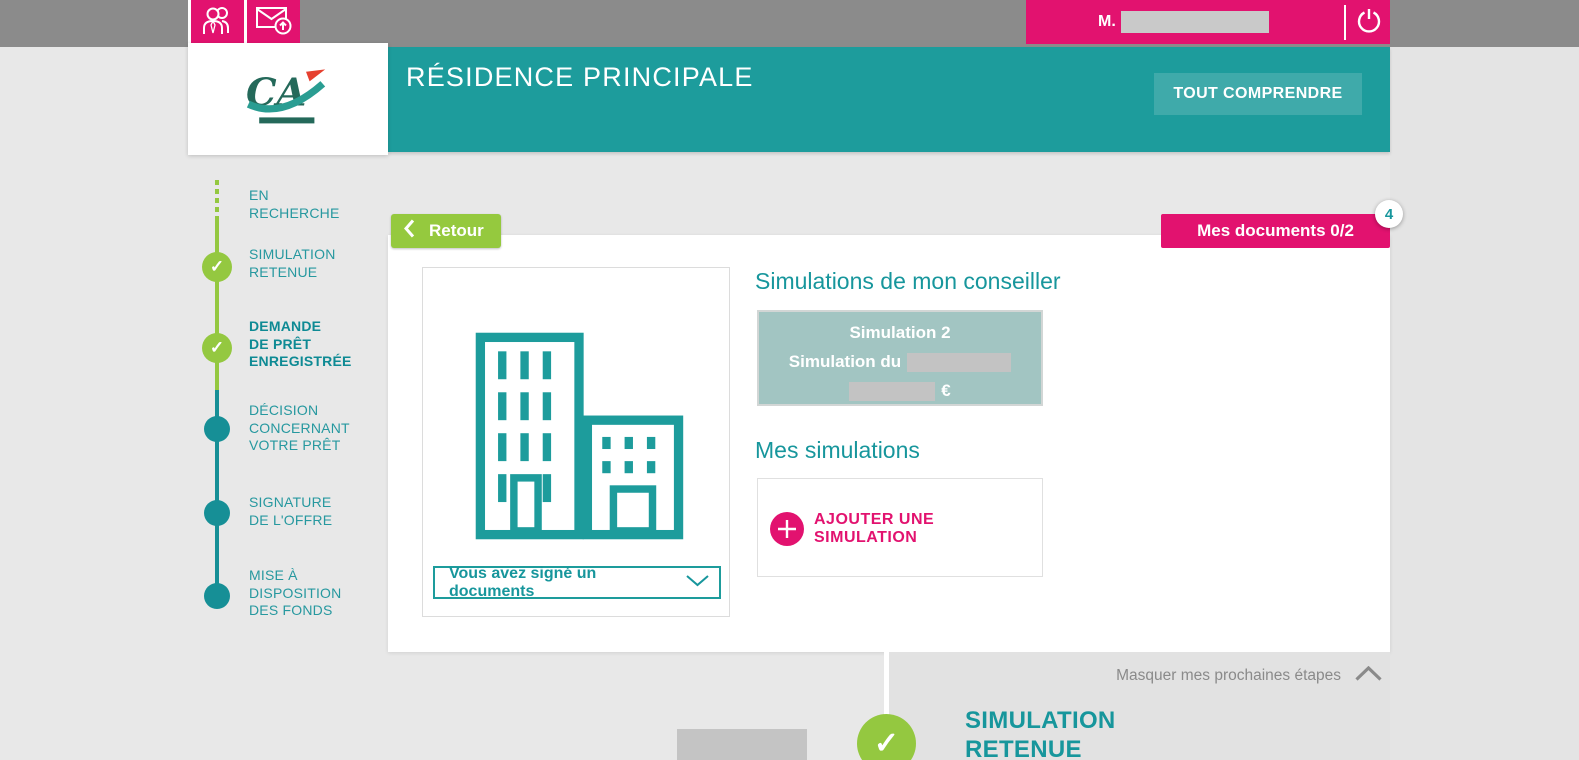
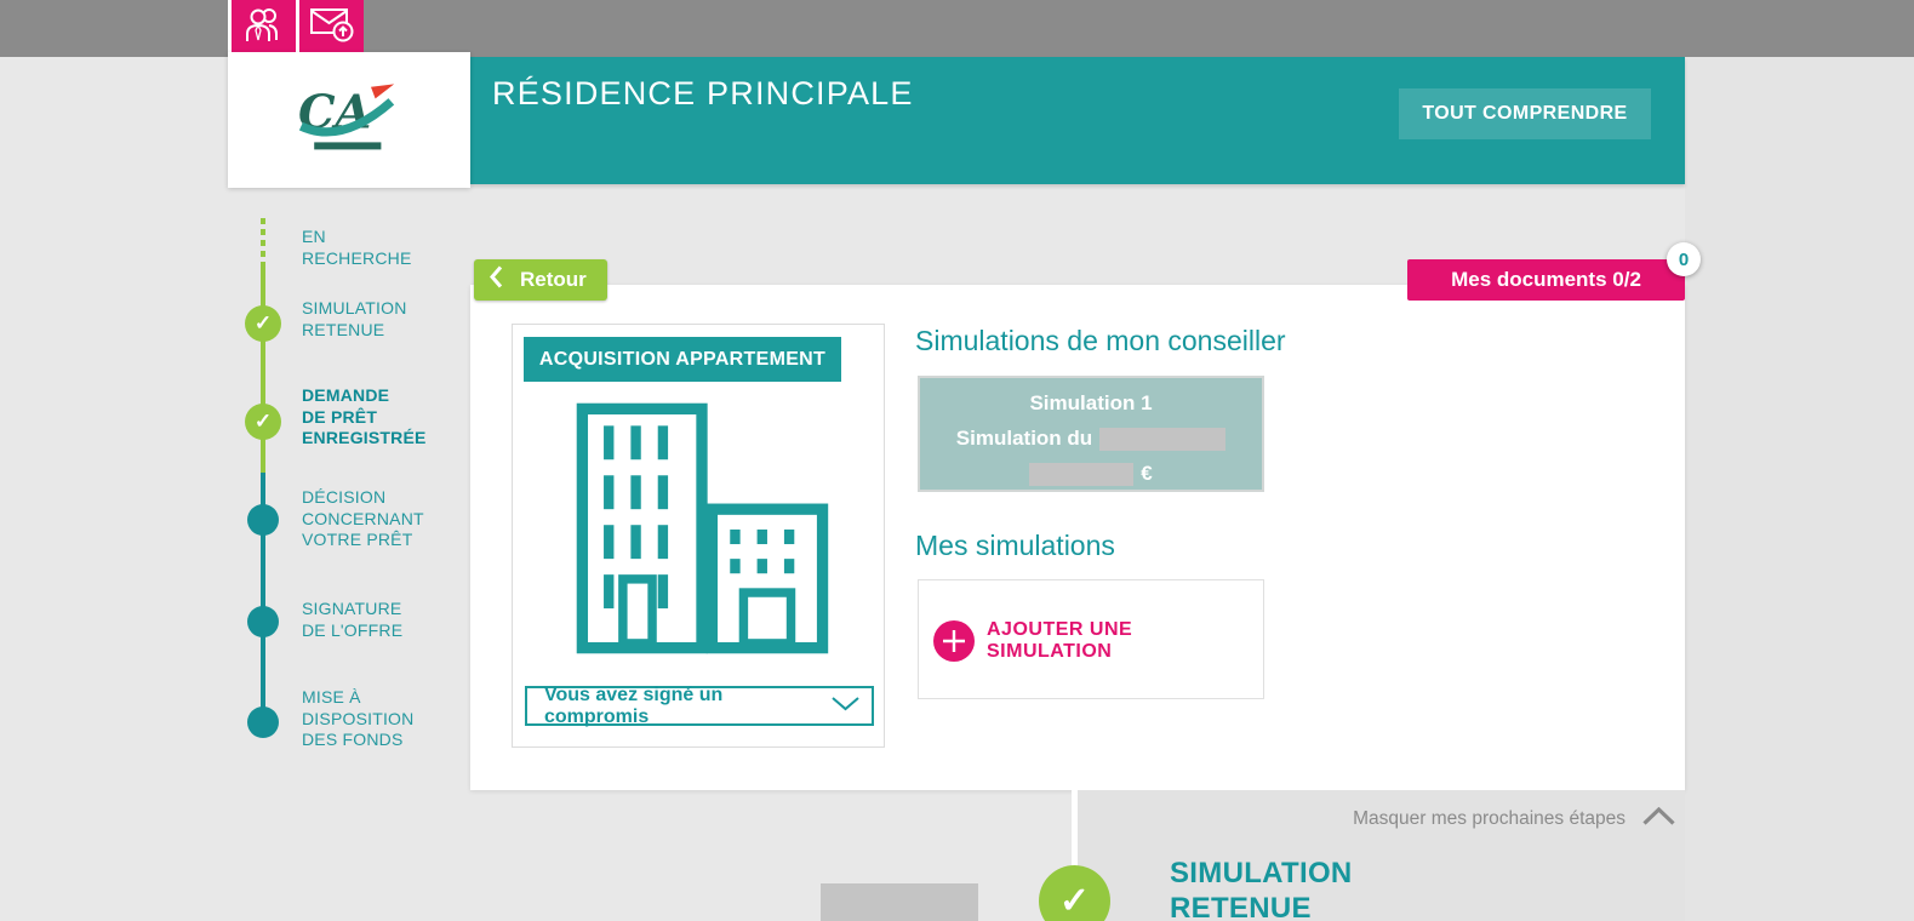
- M.
  CA
  RÉSIDENCE PRINCIPALE
  TOUT COMPRENDRE
  ✓
  ✓
  EN
  RECHERCHE
  SIMULATION
  RETENUE
  DEMANDE
  DE PRÊT
  ENREGISTRÉE
  DÉCISION
  CONCERNANT
  VOTRE PRÊT
  SIGNATURE
  DE L'OFFRE
  MISE À
  DISPOSITION
  DES FONDS
  Retour
  Mes documents 0/2
- 4
+ 0
+ ACQUISITION APPARTEMENT
- Vous avez signé un documents
+ Vous avez signé un compromis
  Simulations de mon conseiller
- Simulation 2
+ Simulation 1
  Simulation du
  €
  Mes simulations
  AJOUTER UNE SIMULATION
  Masquer mes prochaines étapes
  ✓
  SIMULATION
  RETENUE
